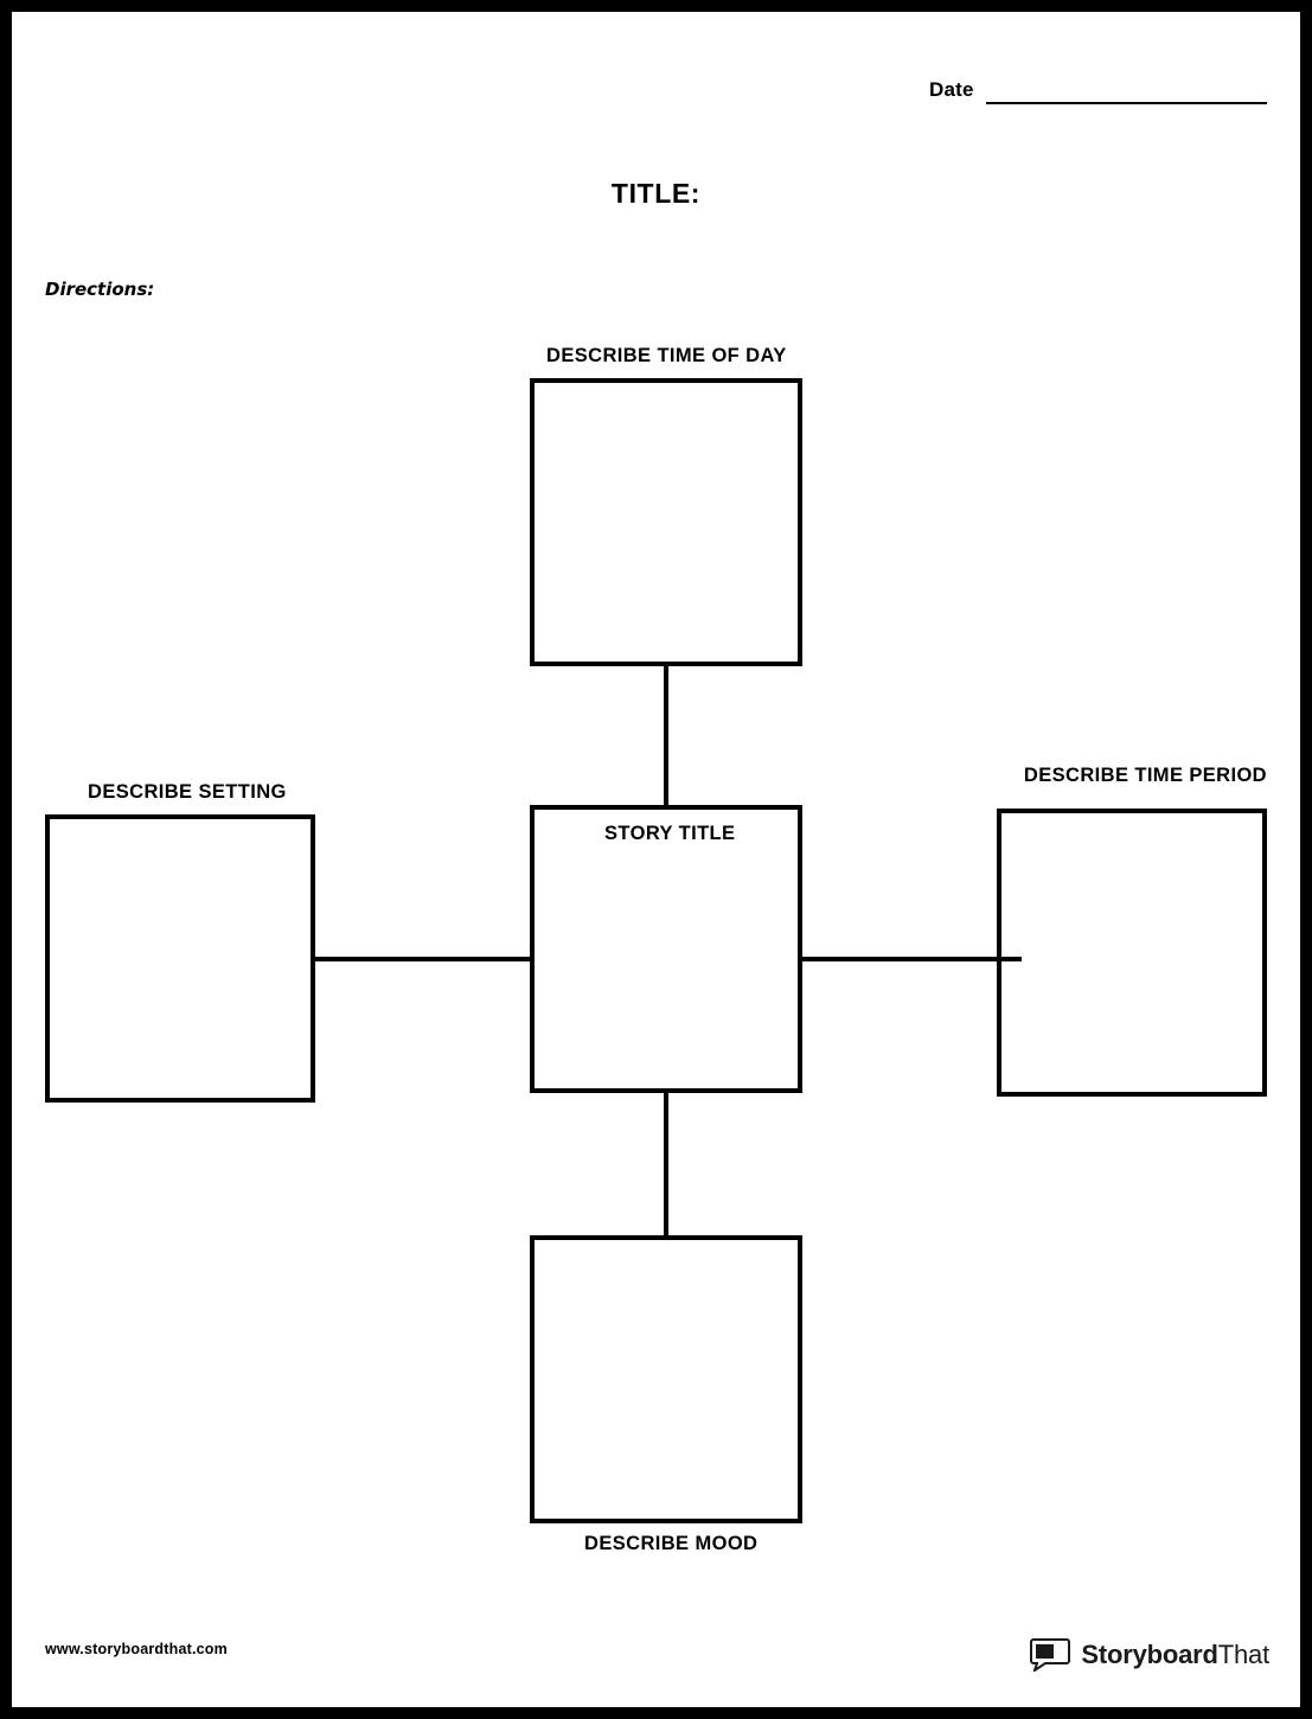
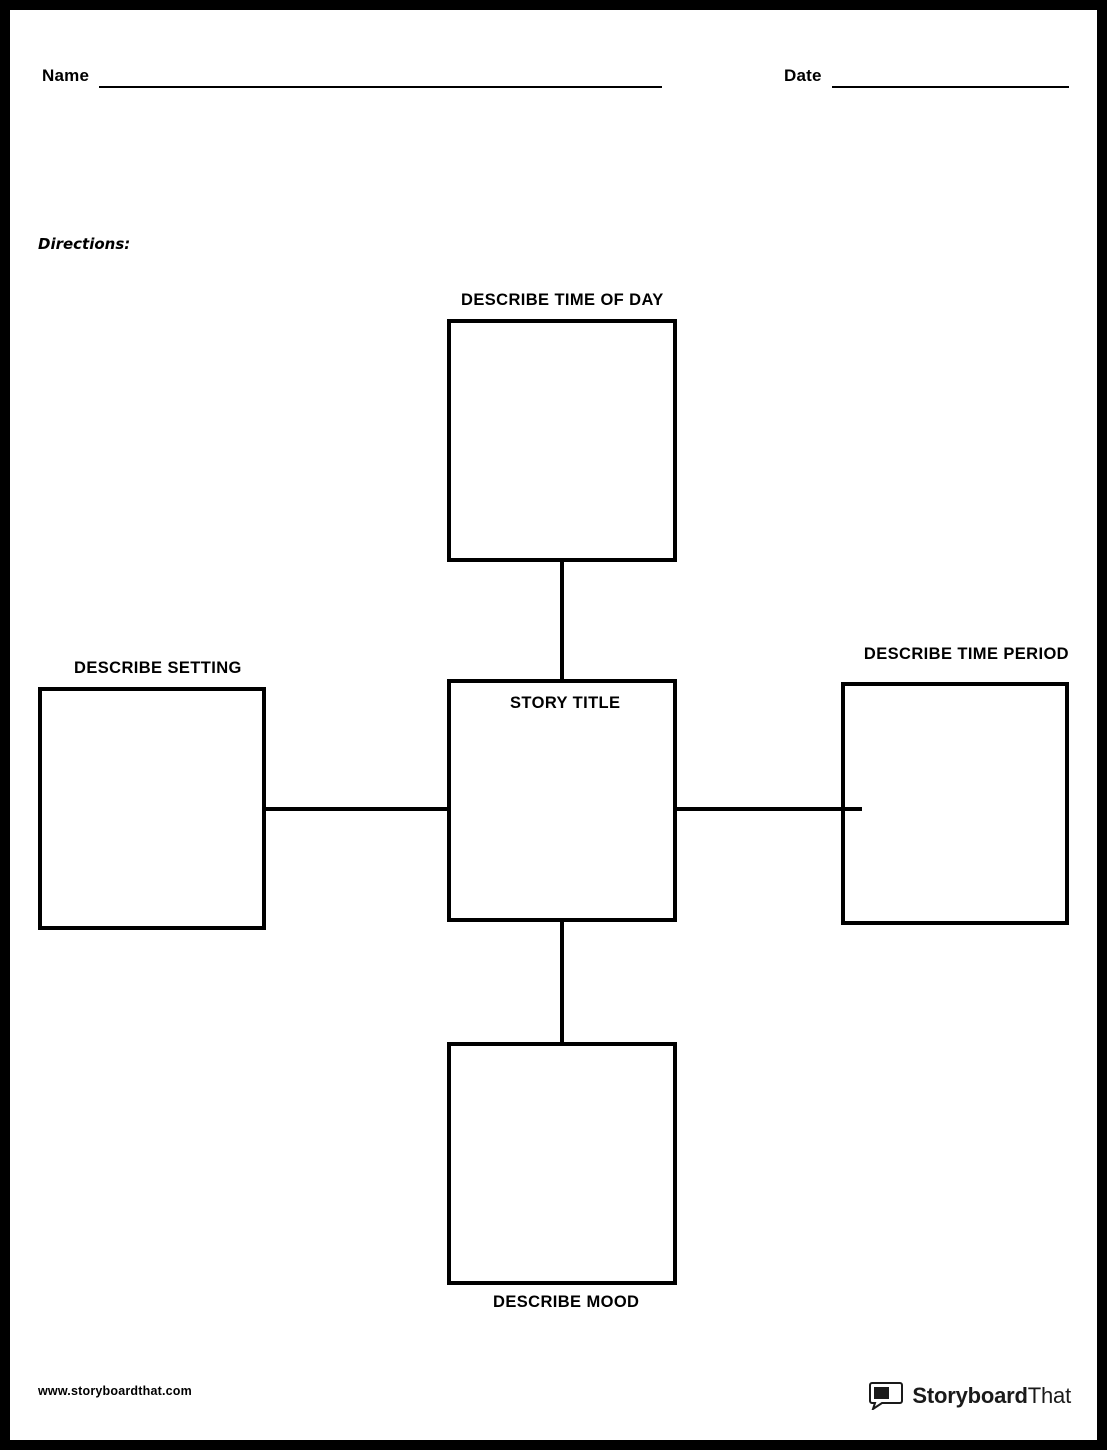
+ Name
  Date
- TITLE:
  Directions:
  DESCRIBE TIME OF DAY
  STORY TITLE
  DESCRIBE SETTING
  DESCRIBE TIME PERIOD
  DESCRIBE MOOD
  www.storyboardthat.com
  StoryboardThat
